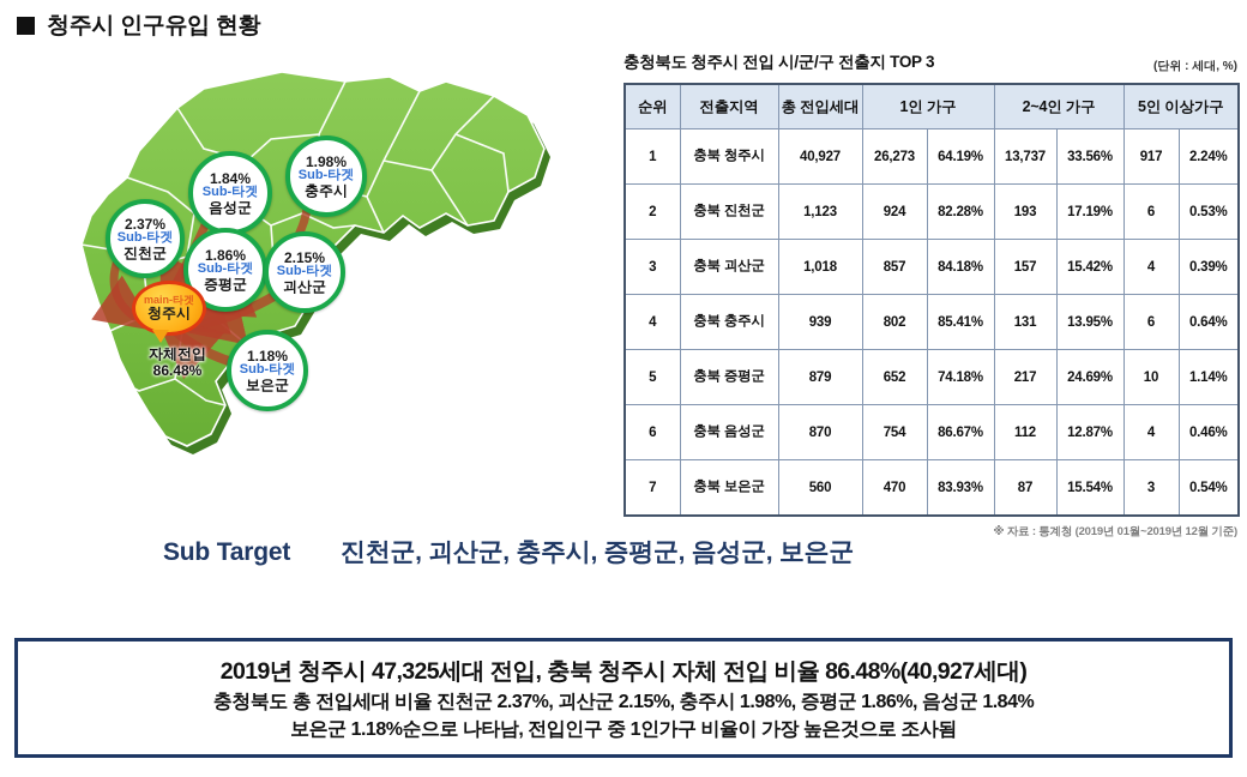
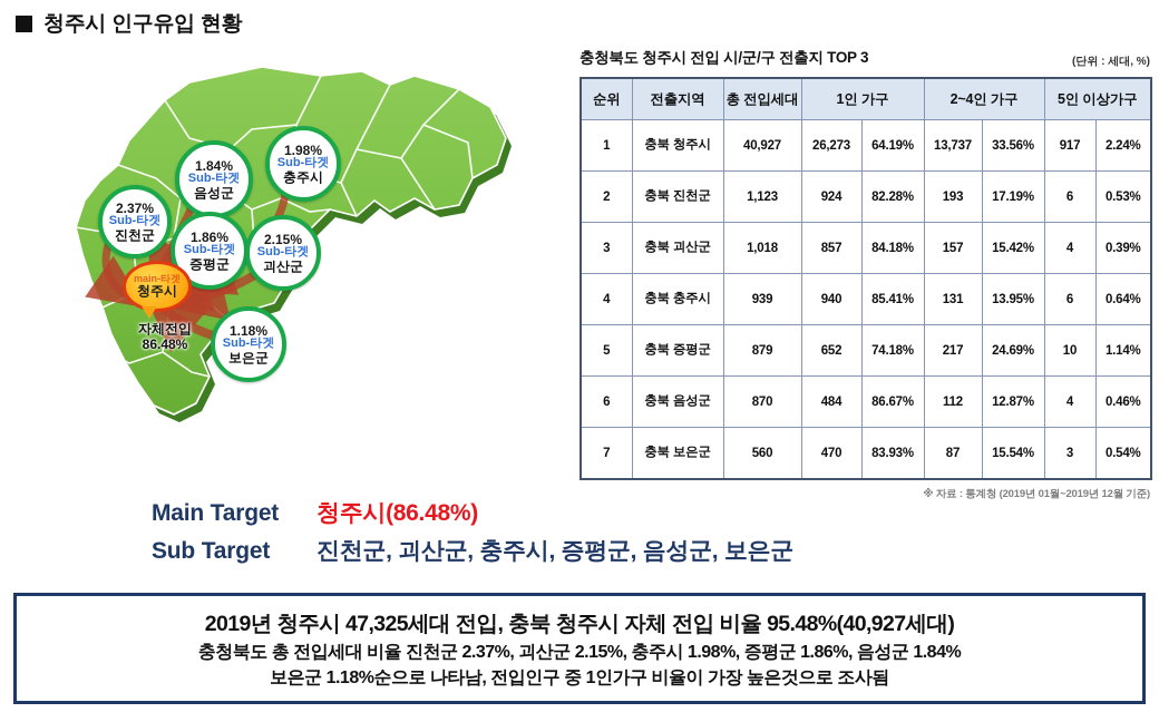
  청주시 인구유입 현황
  2.37%
  Sub-타겟
  진천군
  1.84%
  Sub-타겟
  음성군
  1.98%
  Sub-타겟
  충주시
  1.86%
  Sub-타겟
  증평군
  2.15%
  Sub-타겟
  괴산군
  1.18%
  Sub-타겟
  보은군
  main-타겟
  청주시
  자체전입
  86.48%
+ Main Target
+ 청주시(86.48%)
  Sub Target
  진천군, 괴산군, 충주시, 증평군, 음성군, 보은군
  충청북도 청주시 전입 시/군/구 전출지 TOP 3
  (단위 : 세대, %)
  순위	전출지역	총 전입세대	1인 가구	2~4인 가구	5인 이상가구
  1	충북 청주시	40,927	26,273	64.19%	13,737	33.56%	917	2.24%
  2	충북 진천군	1,123	924	82.28%	193	17.19%	6	0.53%
  3	충북 괴산군	1,018	857	84.18%	157	15.42%	4	0.39%
- 4	충북 충주시	939	802	85.41%	131	13.95%	6	0.64%
+ 4	충북 충주시	939	940	85.41%	131	13.95%	6	0.64%
  5	충북 증평군	879	652	74.18%	217	24.69%	10	1.14%
- 6	충북 음성군	870	754	86.67%	112	12.87%	4	0.46%
+ 6	충북 음성군	870	484	86.67%	112	12.87%	4	0.46%
  7	충북 보은군	560	470	83.93%	87	15.54%	3	0.54%
  ※ 자료 : 통계청 (2019년 01월~2019년 12월 기준)
- 2019년 청주시 47,325세대 전입, 충북 청주시 자체 전입 비율 86.48%(40,927세대)
+ 2019년 청주시 47,325세대 전입, 충북 청주시 자체 전입 비율 95.48%(40,927세대)
  충청북도 총 전입세대 비율 진천군 2.37%, 괴산군 2.15%, 충주시 1.98%, 증평군 1.86%, 음성군 1.84%
  보은군 1.18%순으로 나타남, 전입인구 중 1인가구 비율이 가장 높은것으로 조사됨
